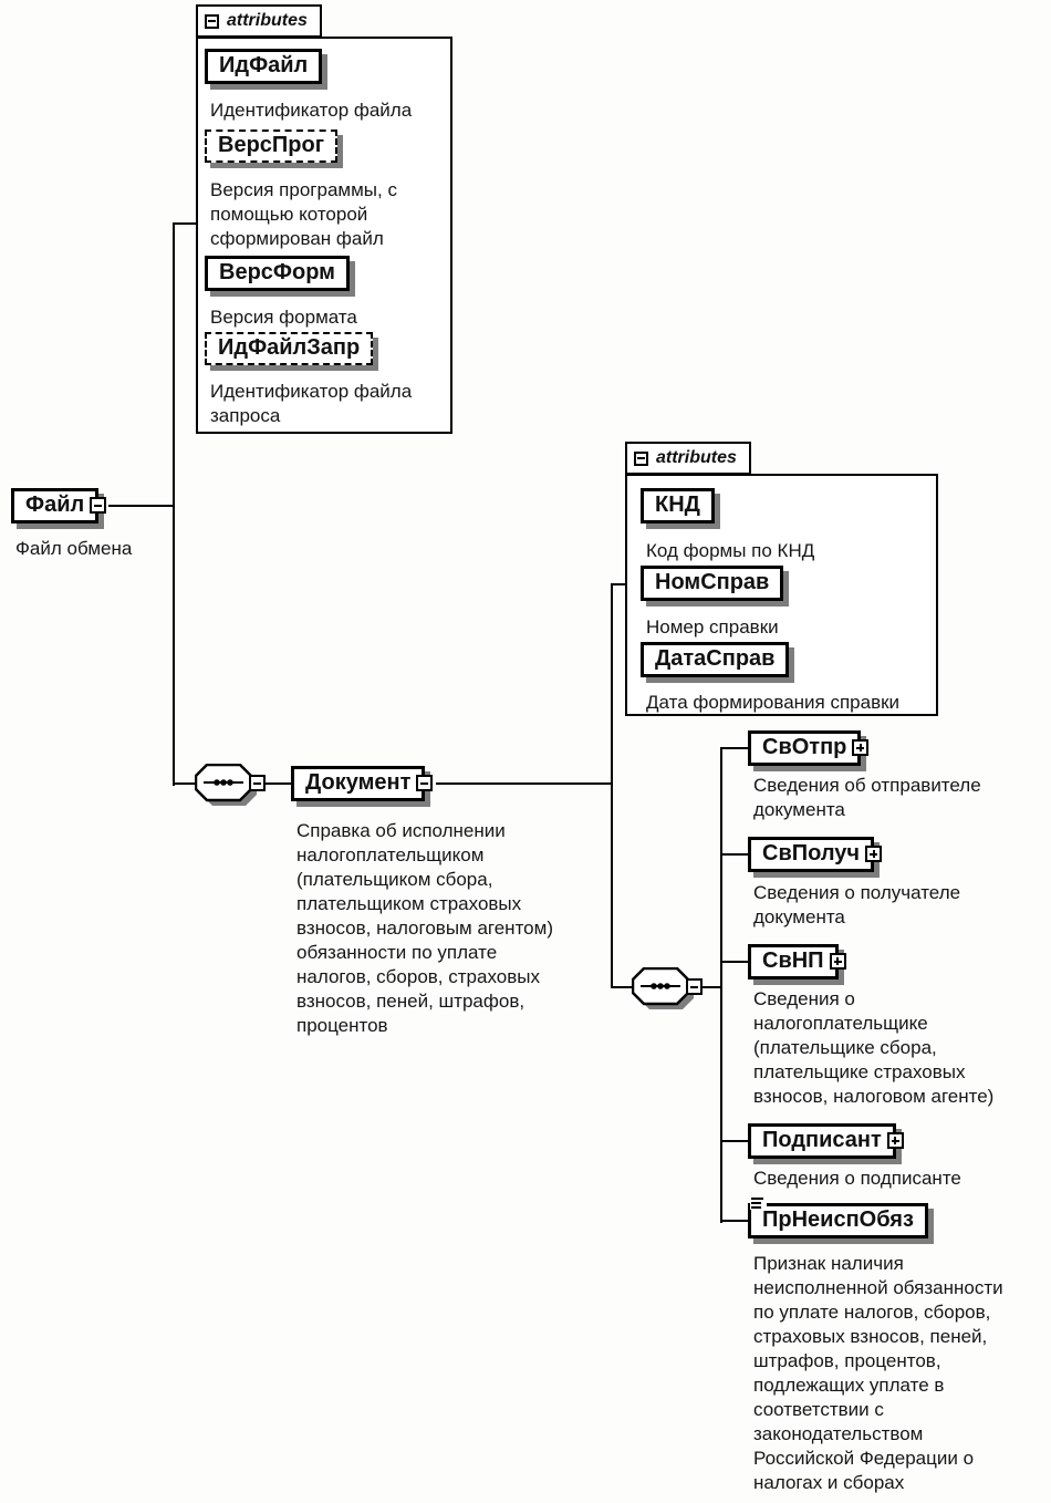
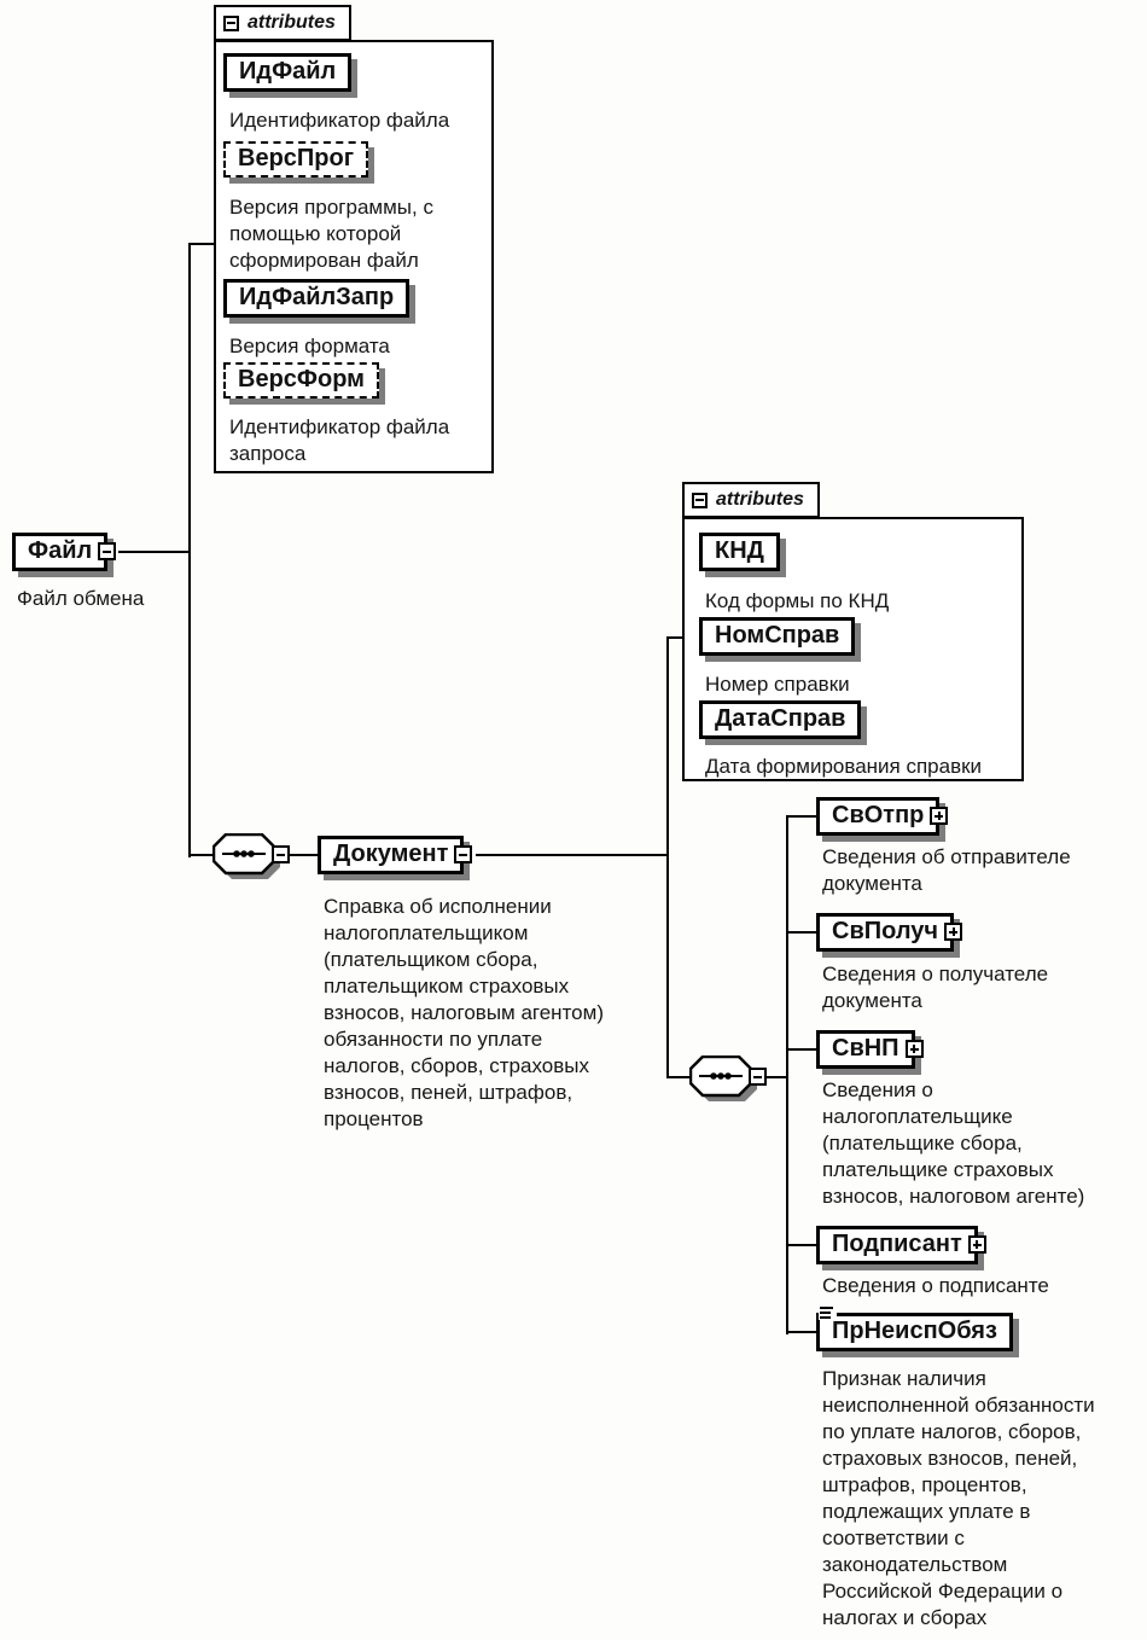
  Файл
  Файл обмена
  attributes
  ИдФайл
  Идентификатор файла
  ВерсПрог
  Версия программы, с
  помощью которой
  сформирован файл
- ВерсФорм
+ ИдФайлЗапр
  Версия формата
- ИдФайлЗапр
+ ВерсФорм
  Идентификатор файла
  запроса
  Документ
  Справка об исполнении
  налогоплательщиком
  (плательщиком сбора,
  плательщиком страховых
  взносов, налоговым агентом)
  обязанности по уплате
  налогов, сборов, страховых
  взносов, пеней, штрафов,
  процентов
  attributes
  КНД
  Код формы по КНД
  НомСправ
  Номер справки
  ДатаСправ
  Дата формирования справки
  СвОтпр
  Сведения об отправителе
  документа
  СвПолуч
  Сведения о получателе
  документа
  СвНП
  Сведения о
  налогоплательщике
  (плательщике сбора,
  плательщике страховых
  взносов, налоговом агенте)
  Подписант
  Сведения о подписанте
  ПрНеиспОбяз
  Признак наличия
  неисполненной обязанности
  по уплате налогов, сборов,
  страховых взносов, пеней,
  штрафов, процентов,
  подлежащих уплате в
  соответствии с
  законодательством
  Российской Федерации о
  налогах и сборах
